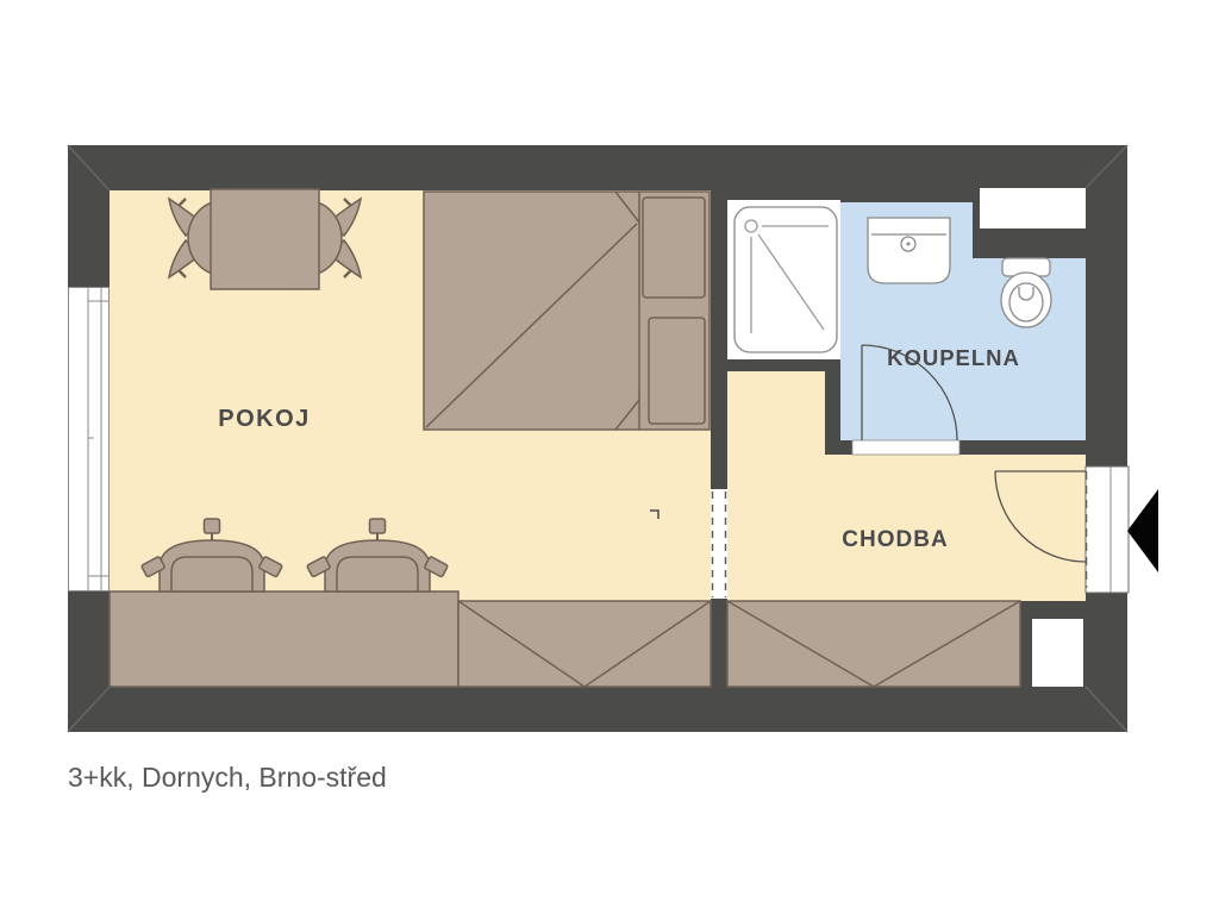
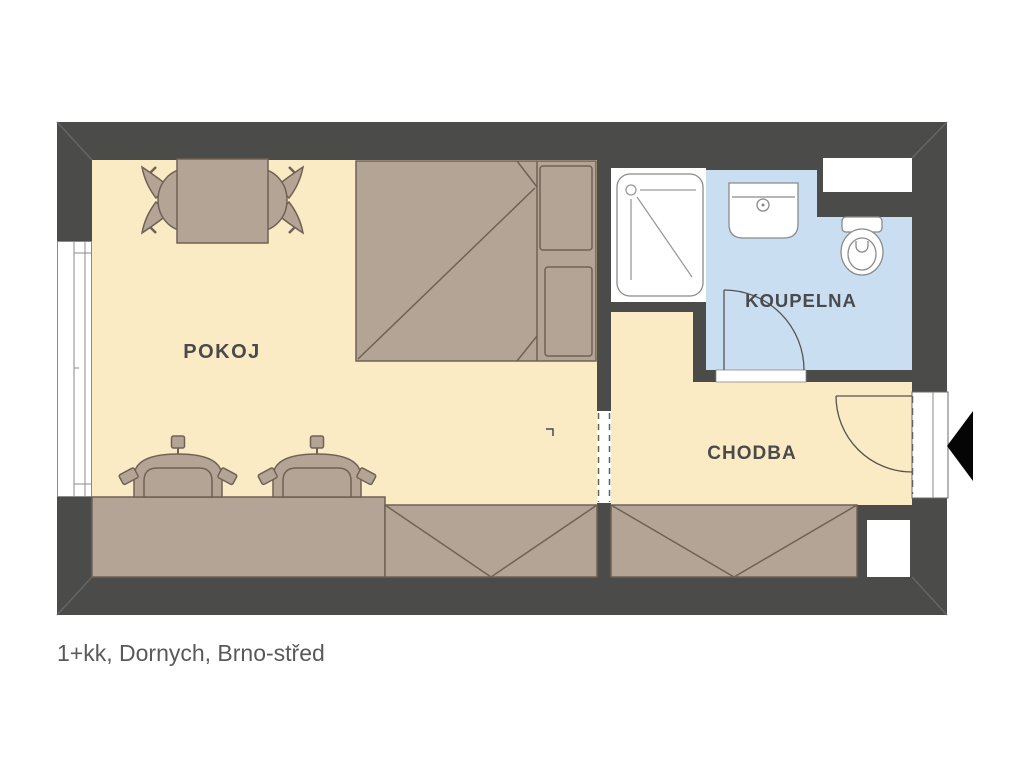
  POKOJ
  KOUPELNA
  CHODBA
- 3+kk, Dornych, Brno-střed
+ 1+kk, Dornych, Brno-střed
